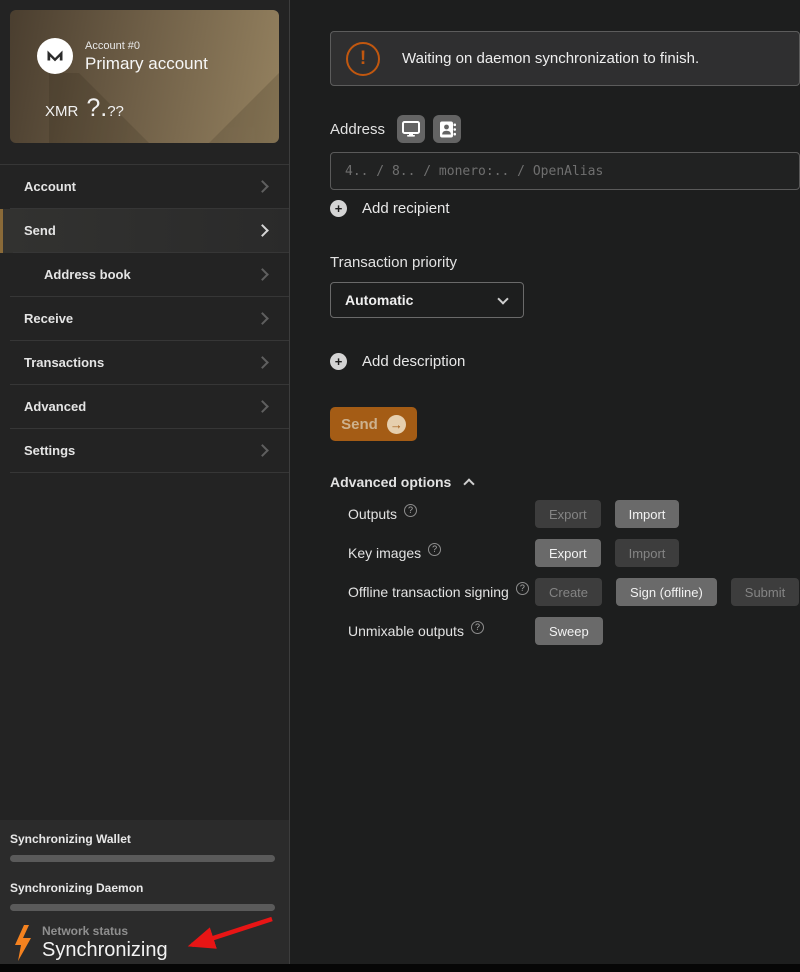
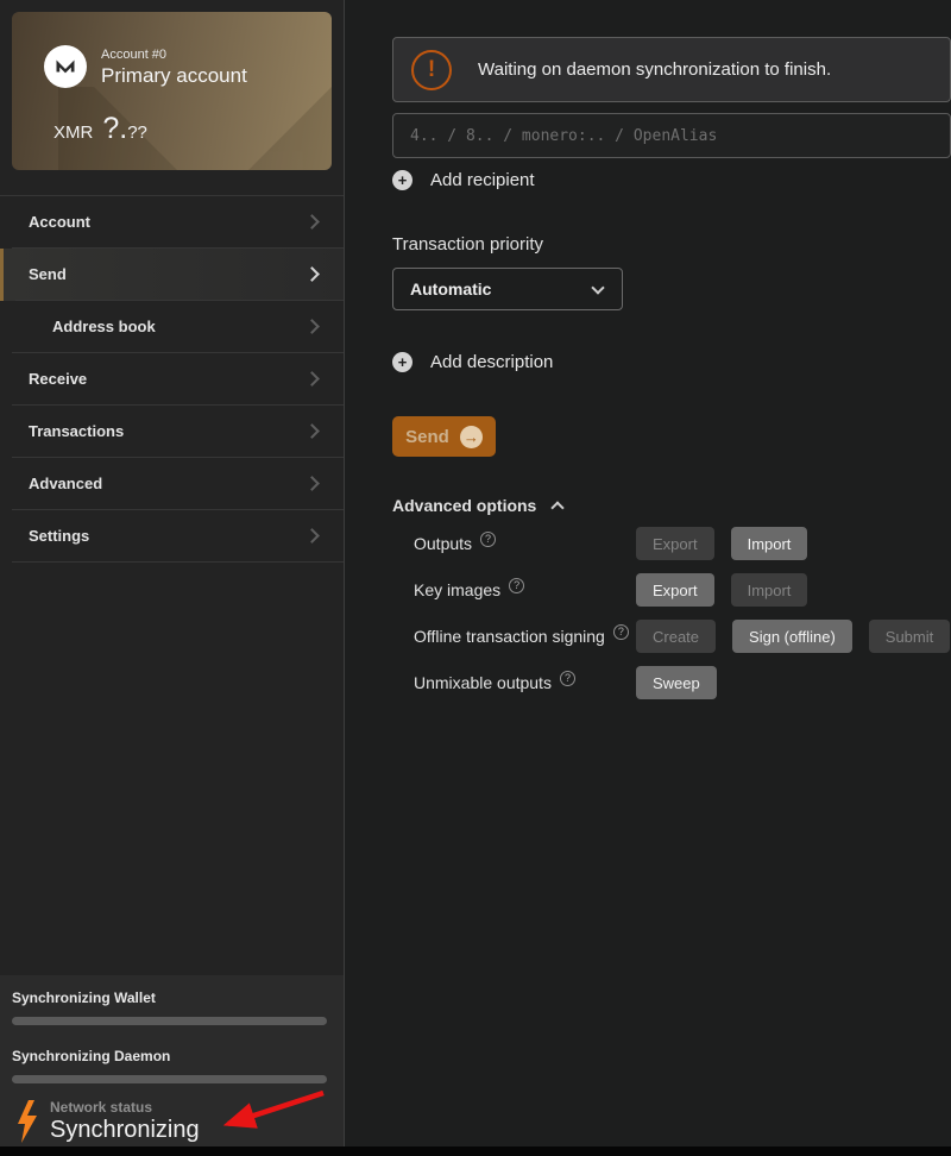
  Account #0
  Primary account
  XMR
  ?.
  ??
  Account
  Send
  Address book
  Receive
  Transactions
  Advanced
  Settings
  Synchronizing Wallet
  Synchronizing Daemon
  Network status
  Synchronizing
  !
  Waiting on daemon synchronization to finish.
- Address
  4.. / 8.. / monero:.. / OpenAlias
  +
  Add recipient
  Transaction priority
  Automatic
  +
  Add description
  Send
  →
  Advanced options
  Outputs
  ?
  Export
  Import
  Key images
  ?
  Export
  Import
  Offline transaction signing
  ?
  Create
  Sign (offline)
  Submit
  Unmixable outputs
  ?
  Sweep
